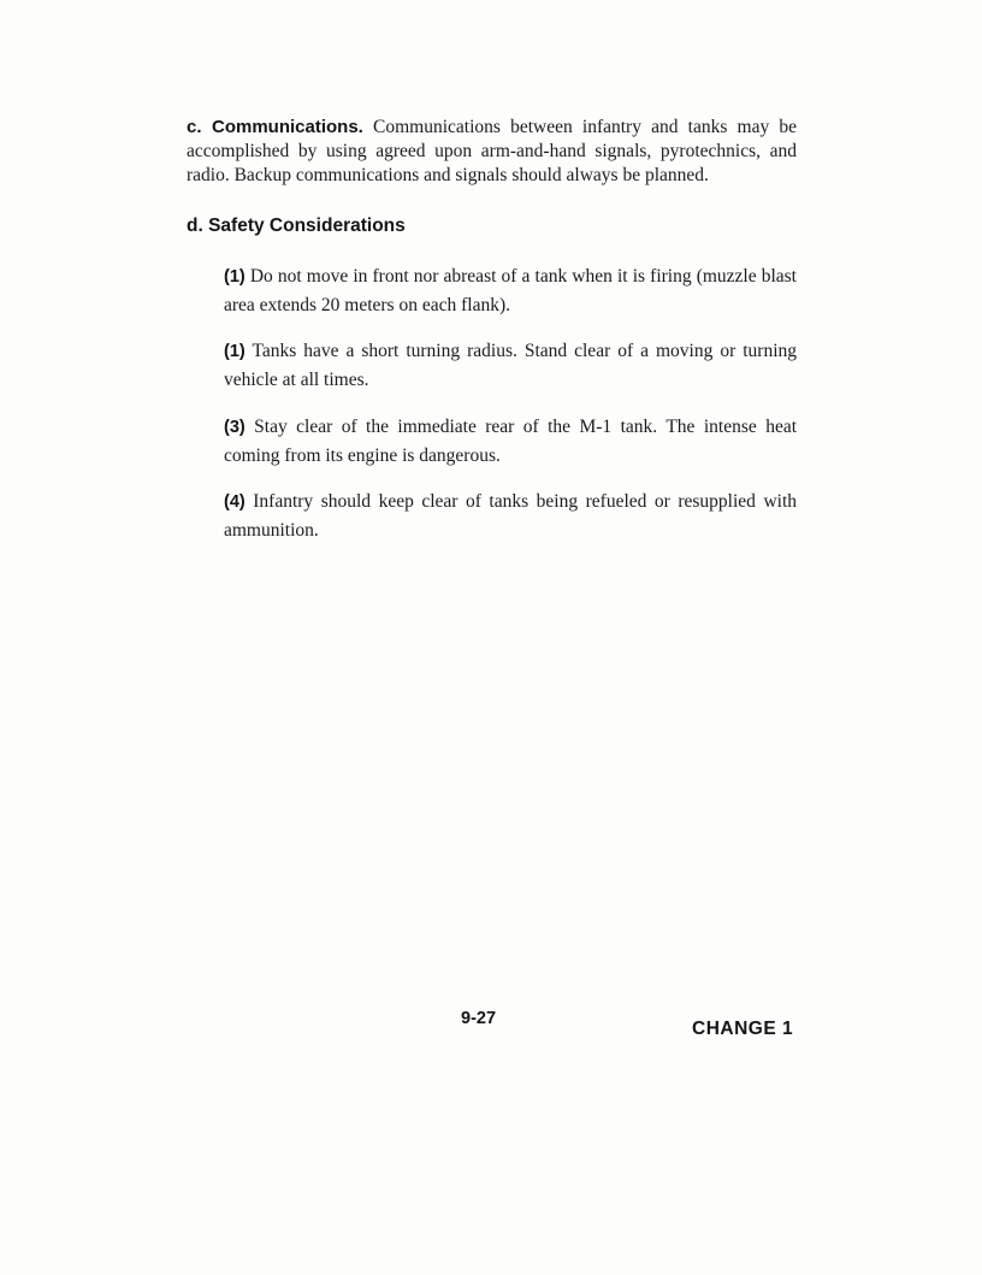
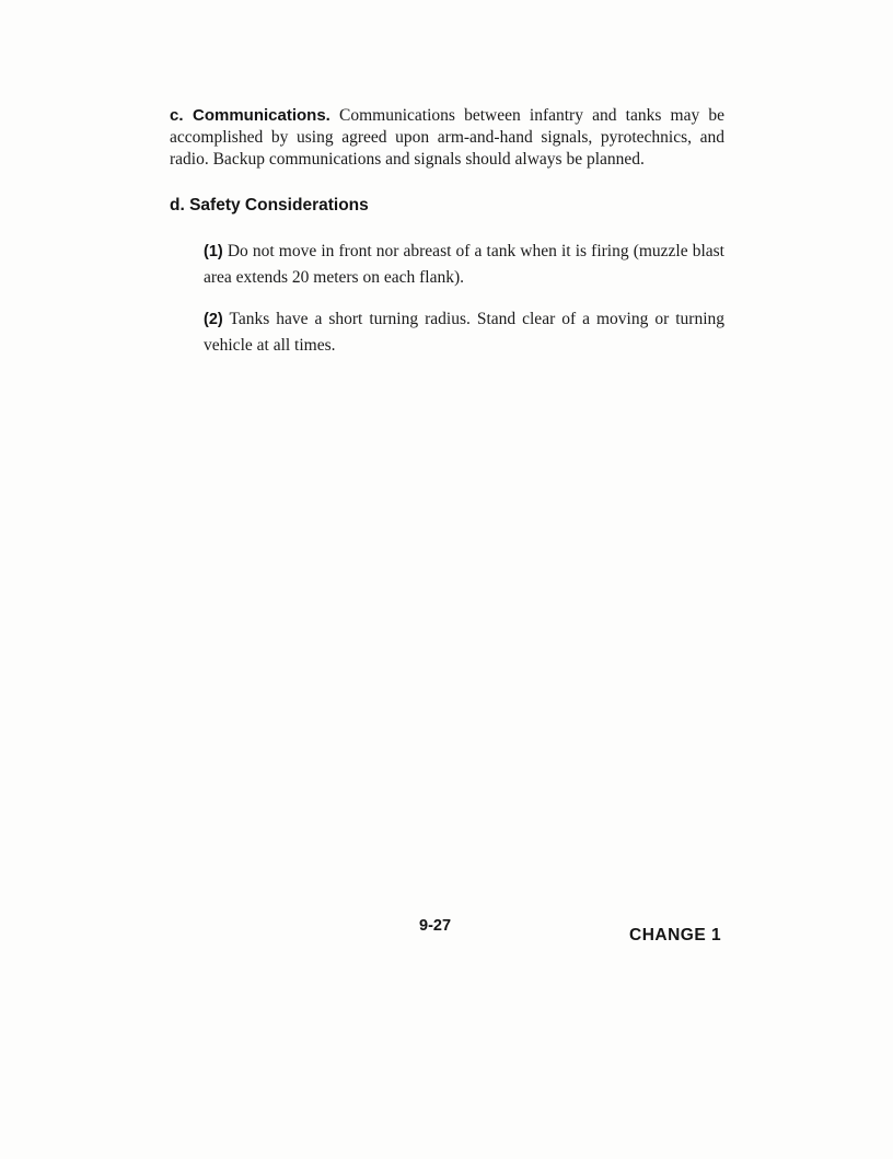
  c. Communications. Communications between infantry and tanks may be accomplished by using agreed upon arm-and-hand signals, pyrotechnics, and radio. Backup communications and signals should always be planned.
  d. Safety Considerations
  (1) Do not move in front nor abreast of a tank when it is firing (muzzle blast area extends 20 meters on each flank).
- (1) Tanks have a short turning radius. Stand clear of a moving or turning vehicle at all times.
+ (2) Tanks have a short turning radius. Stand clear of a moving or turning vehicle at all times.
- (3) Stay clear of the immediate rear of the M-1 tank. The intense heat coming from its engine is dangerous.
- (4) Infantry should keep clear of tanks being refueled or resupplied with ammunition.
  9-27
  CHANGE 1
